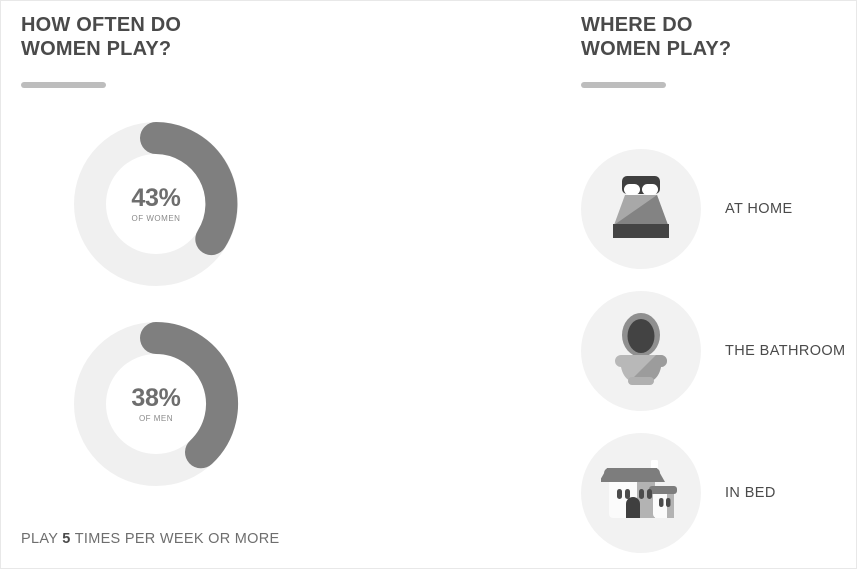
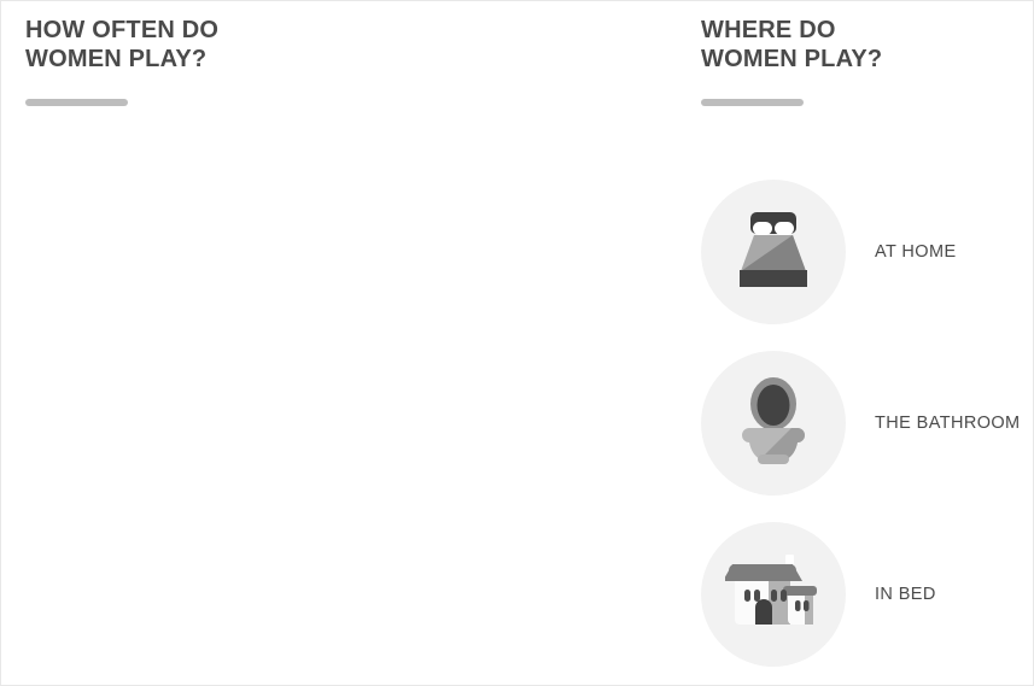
  HOW OFTEN DO
  WOMEN PLAY?
- 43%
- OF WOMEN
- 38%
- OF MEN
- PLAY 5 TIMES PER WEEK OR MORE
  WHERE DO
  WOMEN PLAY?
  AT HOME
  THE BATHROOM
  IN BED
